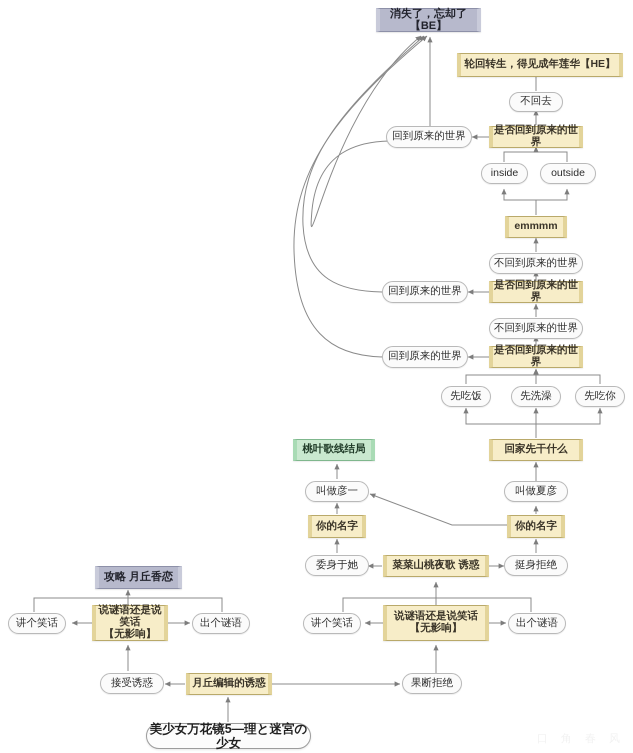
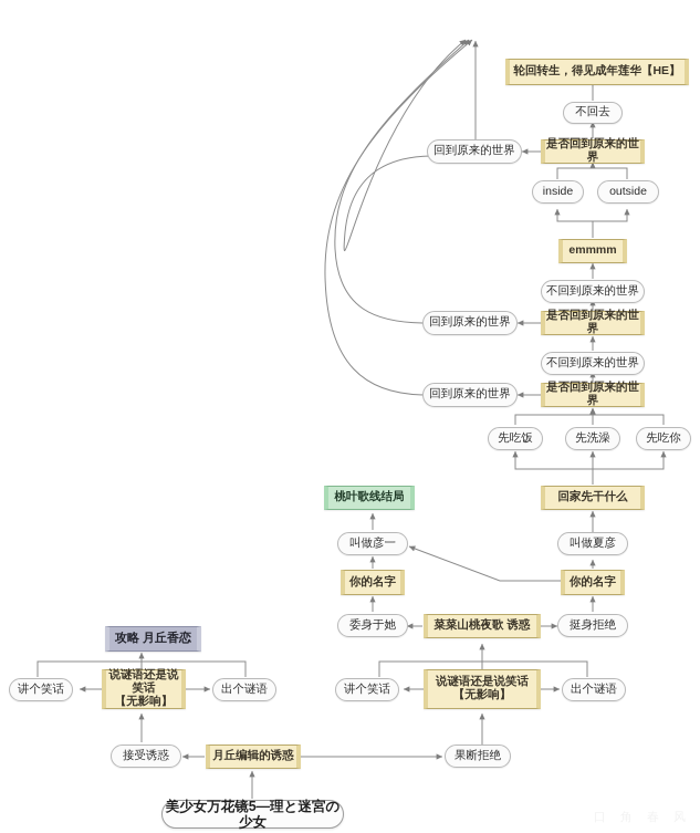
- 消失了，忘却了【BE】
  轮回转生，得见成年莲华【HE】
  不回去
  回到原来的世界
  是否回到原来的世界
  inside
  outside
  emmmm
  不回到原来的世界
  回到原来的世界
  是否回到原来的世界
  不回到原来的世界
  回到原来的世界
  是否回到原来的世界
  先吃饭
  先洗澡
  先吃你
  回家先干什么
  桃叶歌线结局
  叫做彦一
  叫做夏彦
  你的名字
  你的名字
  委身于她
  菜菜山桃夜歌 诱惑
  挺身拒绝
  攻略 月丘香恋
  说谜语还是说笑话
  【无影响】
  讲个笑话
  出个谜语
  说谜语还是说笑话
  【无影响】
  讲个笑话
  出个谜语
  接受诱惑
  月丘编辑的诱惑
  果断拒绝
  美少女万花镜5—理と迷宮の少女
